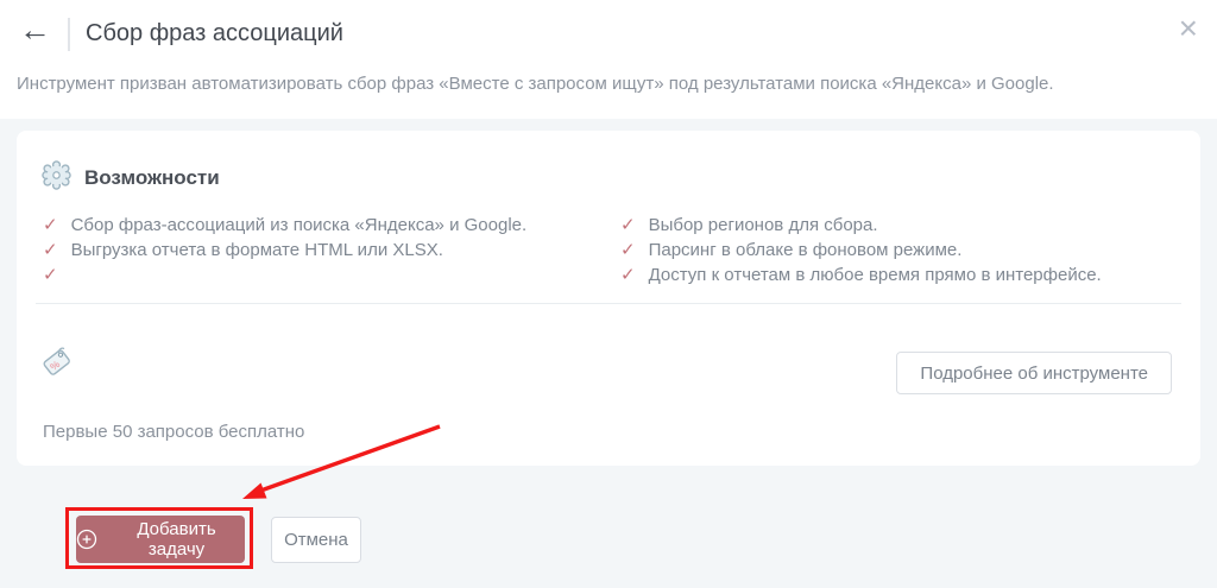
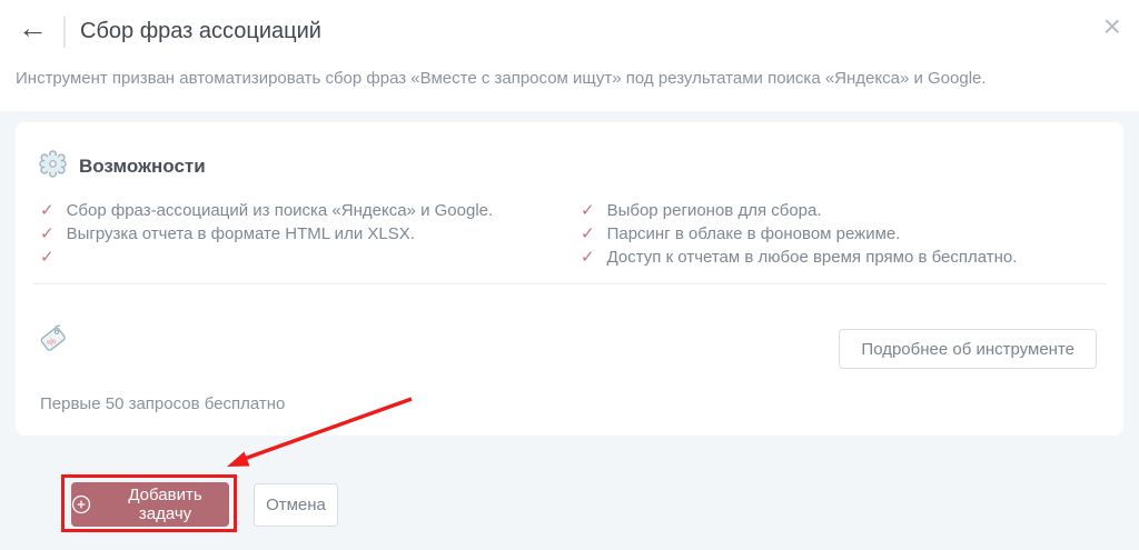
  ←
  Сбор фраз ассоциаций
  ×
  Инструмент призван автоматизировать сбор фраз «Вместе с запросом ищут» под результатами поиска «Яндекса» и Google.
  Возможности
  ✓
  Сбор фраз-ассоциаций из поиска «Яндекса» и Google.
  ✓
  Выгрузка отчета в формате HTML или XLSX.
  ✓
  ✓
  Выбор регионов для сбора.
  ✓
  Парсинг в облаке в фоновом режиме.
  ✓
- Доступ к отчетам в любое время прямо в интерфейсе.
+ Доступ к отчетам в любое время прямо в бесплатно.
  Подробнее об инструменте
  Первые 50 запросов бесплатно
  Добавить задачу
  Отмена
